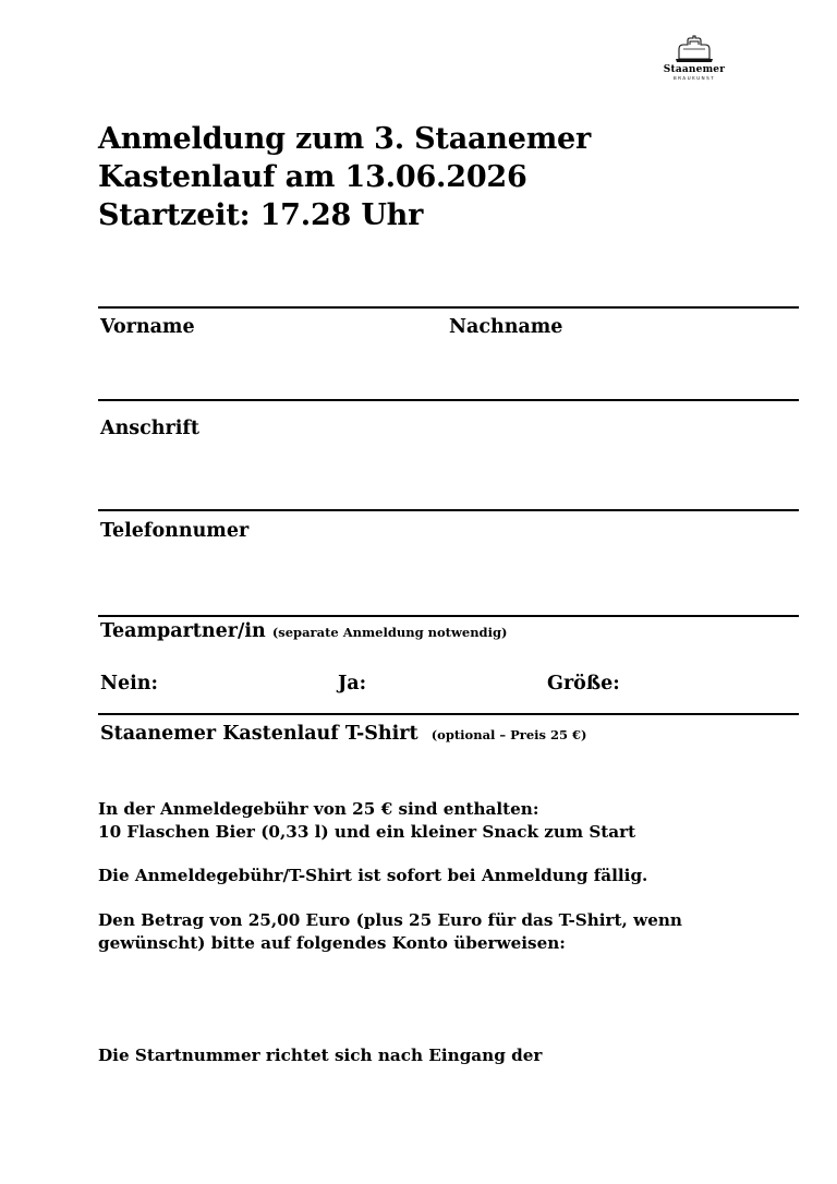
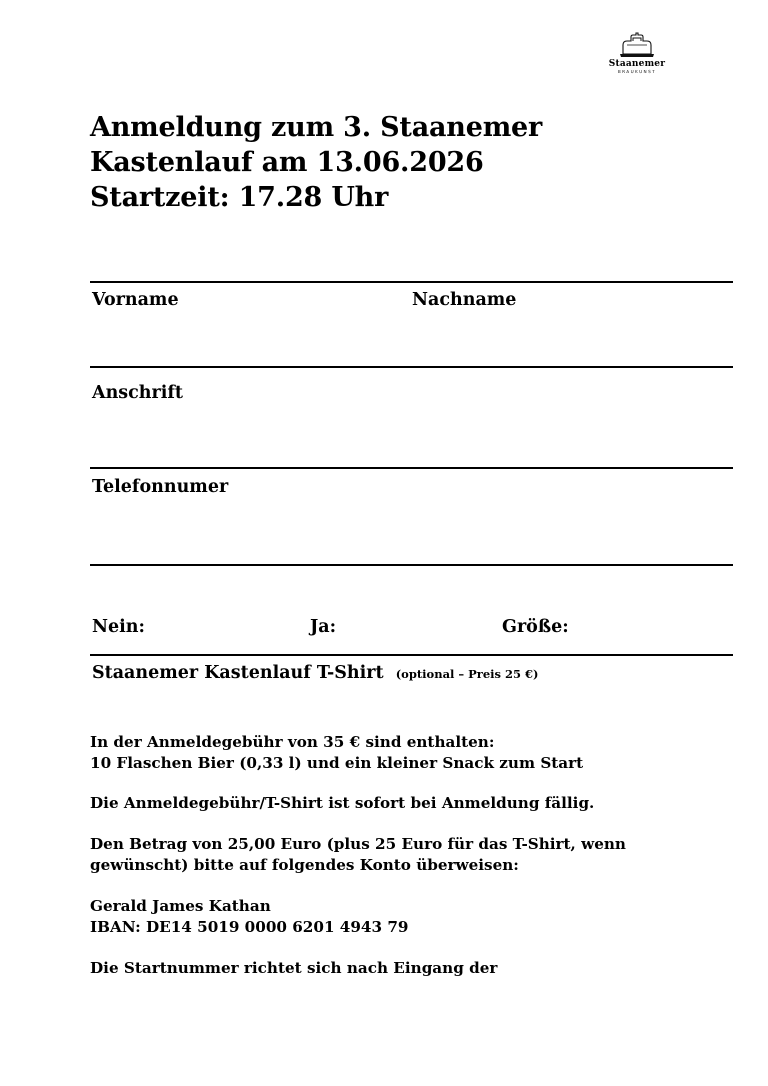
  Staanemer
  Anmeldung zum 3. Staanemer
  Kastenlauf am 13.06.2026
  Startzeit: 17.28 Uhr
  Vorname
  Nachname
  Anschrift
  Telefonnumer
- Teampartner/in (separate Anmeldung notwendig)
  Nein:
  Ja:
  Größe:
  Staanemer Kastenlauf T-Shirt (optional – Preis 25 €)
- In der Anmeldegebühr von 25 € sind enthalten:
+ In der Anmeldegebühr von 35 € sind enthalten:
  10 Flaschen Bier (0,33 l) und ein kleiner Snack zum Start
  Die Anmeldegebühr/T-Shirt ist sofort bei Anmeldung fällig.
  Den Betrag von 25,00 Euro (plus 25 Euro für das T-Shirt, wenn
  gewünscht) bitte auf folgendes Konto überweisen:
+ Gerald James Kathan
+ IBAN: DE14 5019 0000 6201 4943 79
  Die Startnummer richtet sich nach Eingang der
